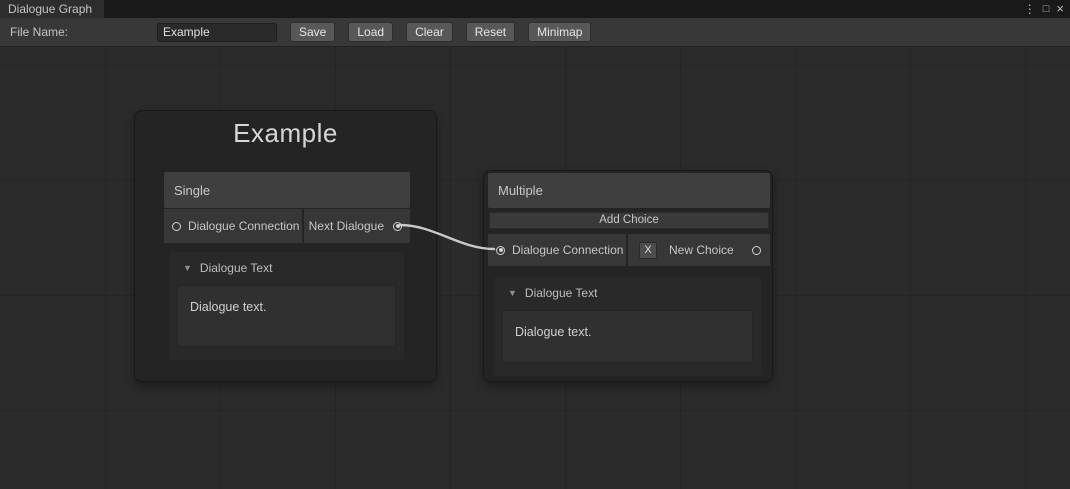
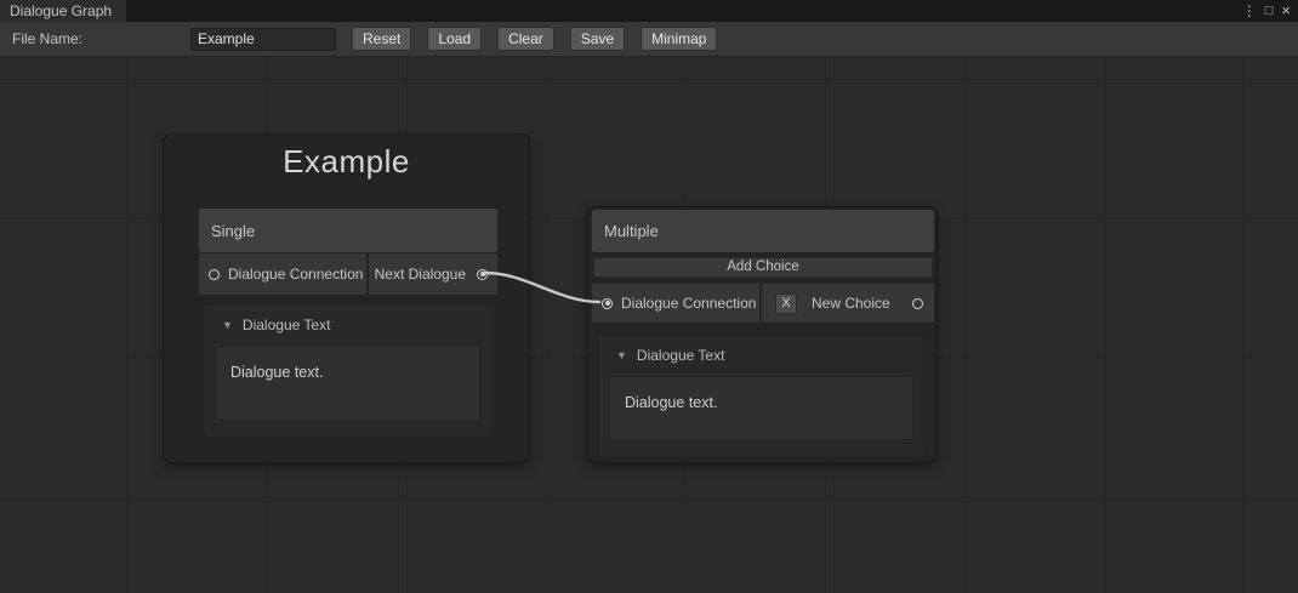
  Dialogue Graph
  ⋮
  □
  ×
  File Name:
  Example
- Save
+ Reset
  Load
  Clear
- Reset
+ Save
  Minimap
  Example
  Single
  Dialogue Connection
  Next Dialogue
  ▼
  Dialogue Text
  Dialogue text.
  Multiple
  Add Choice
  Dialogue Connection
  X
  New Choice
  ▼
  Dialogue Text
  Dialogue text.
